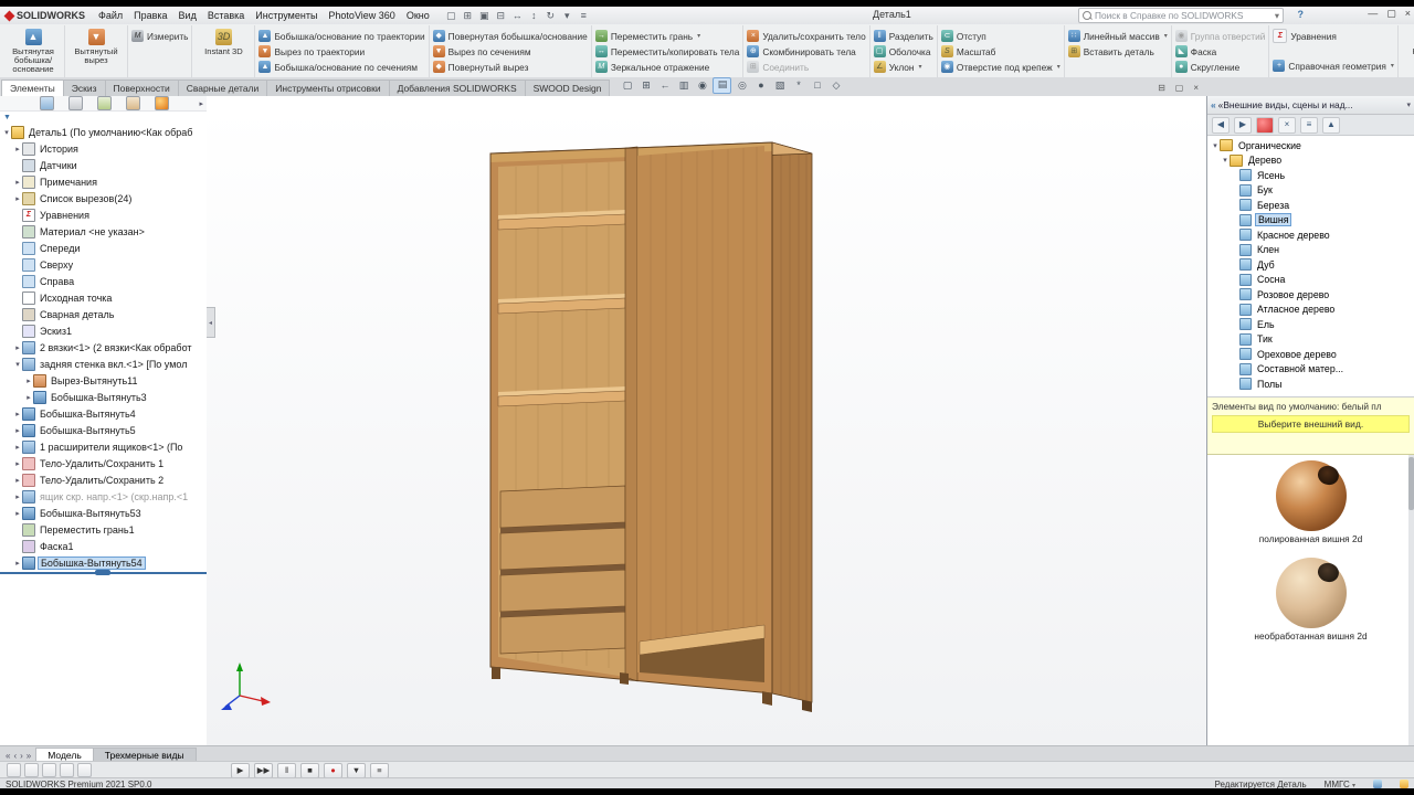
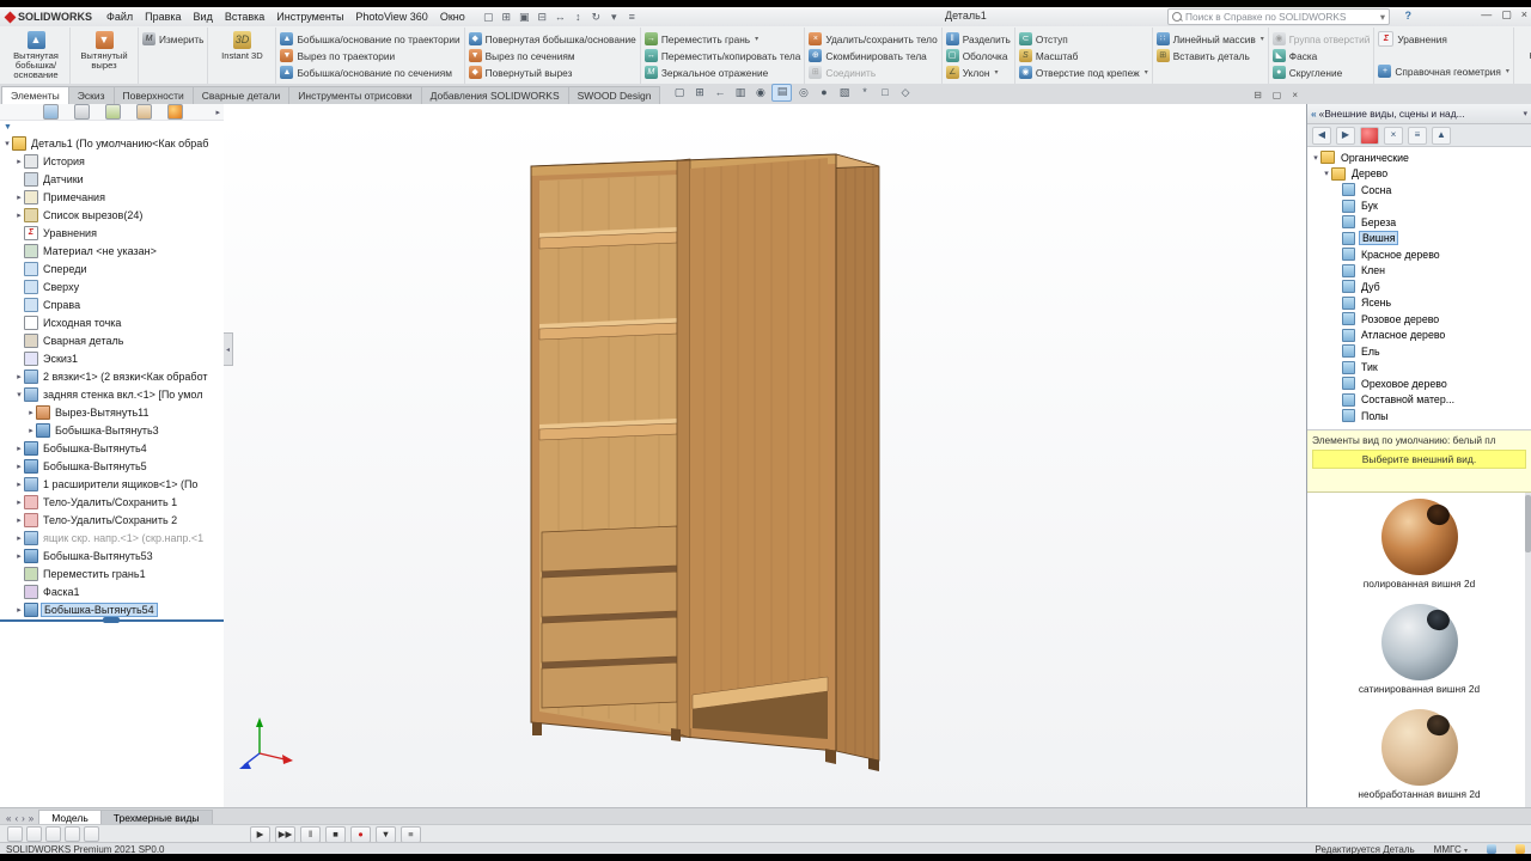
  SOLIDWORKS
  Файл
  Правка
  Вид
  Вставка
  Инструменты
  PhotoView 360
  Окно
  ▢
  ⊞
  ▣
  ⊟
  ↔
  ↕
  ↻
  ▾
  ≡
  Деталь1
  ?
  Поиск в Справке по SOLIDWORKS
  ▾
  —
  ▢
  ×
  ▲
  Вытянутая бобышка/основание
  ▼
  Вытянутый вырез
  Измерить
  3D
  Instant 3D
  Бобышка/основание по траектории
  Вырез по траектории
  Бобышка/основание по сечениям
  Повернутая бобышка/основание
  Вырез по сечениям
  Повернутый вырез
  Переместить грань
  Переместить/копировать тела
  Зеркальное отражение
  Удалить/сохранить тело
  Скомбинировать тела
  Соединить
  Разделить
  Оболочка
  Уклон
  Отступ
  Масштаб
  Отверстие под крепеж
  Линейный массив
  Вставить деталь
  Группа отверстий
  Фаска
  Скругление
  Уравнения
  Справочная геометрия
  Элементы
  Эскиз
  Поверхности
  Сварные детали
  Инструменты отрисовки
  Добавления SOLIDWORKS
  SWOOD Design
  ▢
  ⊞
  ←
  ▥
  ◉
  ▤
  ◎
  ●
  ▧
  *
  □
  ◇
  ⊟
  ▢
  ×
  Деталь1 (По умолчанию<Как обраб
  История
  Датчики
  Примечания
  Список вырезов(24)
  Уравнения
  Материал <не указан>
  Спереди
  Сверху
  Справа
  Исходная точка
  Сварная деталь
  Эскиз1
  2 вязки<1> (2 вязки<Как обработ
  задняя стенка вкл.<1> [По умол
  Вырез-Вытянуть11
  Бобышка-Вытянуть3
  Бобышка-Вытянуть4
  Бобышка-Вытянуть5
  1 расширители ящиков<1> (По
  Тело-Удалить/Сохранить 1
  Тело-Удалить/Сохранить 2
  ящик скр. напр.<1> (скр.напр.<1
  Бобышка-Вытянуть53
  Переместить грань1
  Фаска1
  Бобышка-Вытянуть54
  «
  «Внешние виды, сцены и над...
  ◀
  ▶
  ●
  ×
  ≡
  ▲
  Органические
  Дерево
- Ясень
+ Сосна
  Бук
  Береза
  Вишня
  Красное дерево
  Клен
  Дуб
- Сосна
+ Ясень
  Розовое дерево
  Атласное дерево
  Ель
  Тик
  Ореховое дерево
  Составной матер...
  Полы
  Элементы вид по умолчанию: белый пл
  Выберите внешний вид.
  полированная вишня 2d
+ сатинированная вишня 2d
  необработанная вишня 2d
  «
  ‹
  ›
  »
  Модель
  Трехмерные виды
  ▶
  ▶▶
  ‖
  ■
  ●
  ▼
  ≡
  SOLIDWORKS Premium 2021 SP0.0
  Редактируется Деталь
  ММГС
